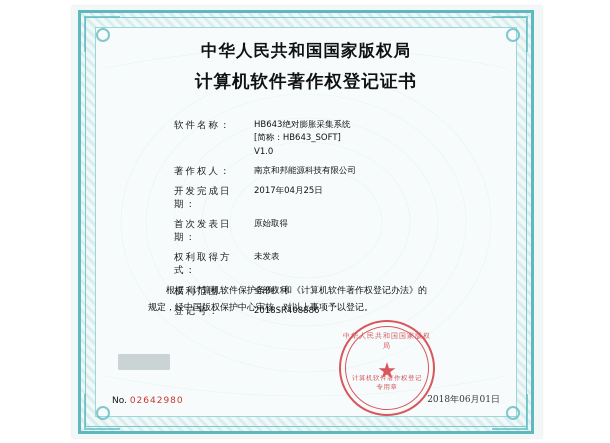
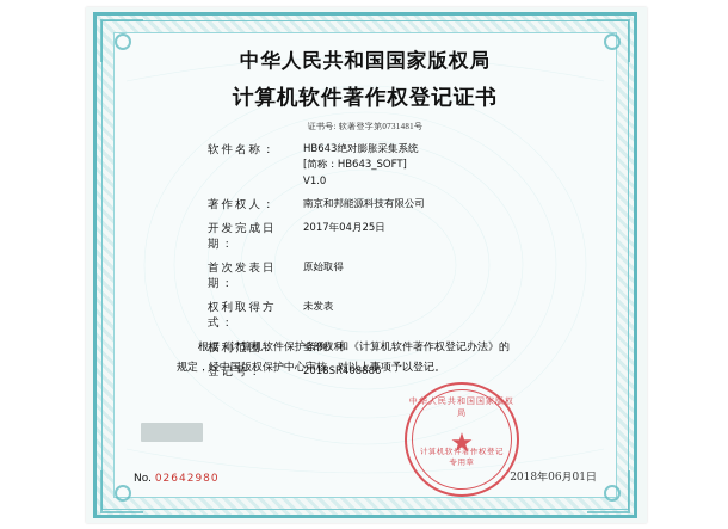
  中华人民共和国国家版权局
  计算机软件著作权登记证书
+ 证书号: 软著登字第0731481号
  软件名称：
  HB643绝对膨胀采集系统
  [简称：HB643_SOFT]
  V1.0
  著作权人：
  南京和邦能源科技有限公司
  开发完成日期：
  2017年04月25日
  首次发表日期：
  原始取得
  权利取得方式：
  未发表
  权利范围：
  全部权利
  登记号：
  2018SR408886
  根据《计算机软件保护条例》和《计算机软件著作权登记办法》的
  规定，经中国版权保护中心审核，对以上事项予以登记。
  中华人民共和国国家版权局
  ★
  计算机软件著作权登记
  专用章
  No. 02642980
  2018年06月01日
